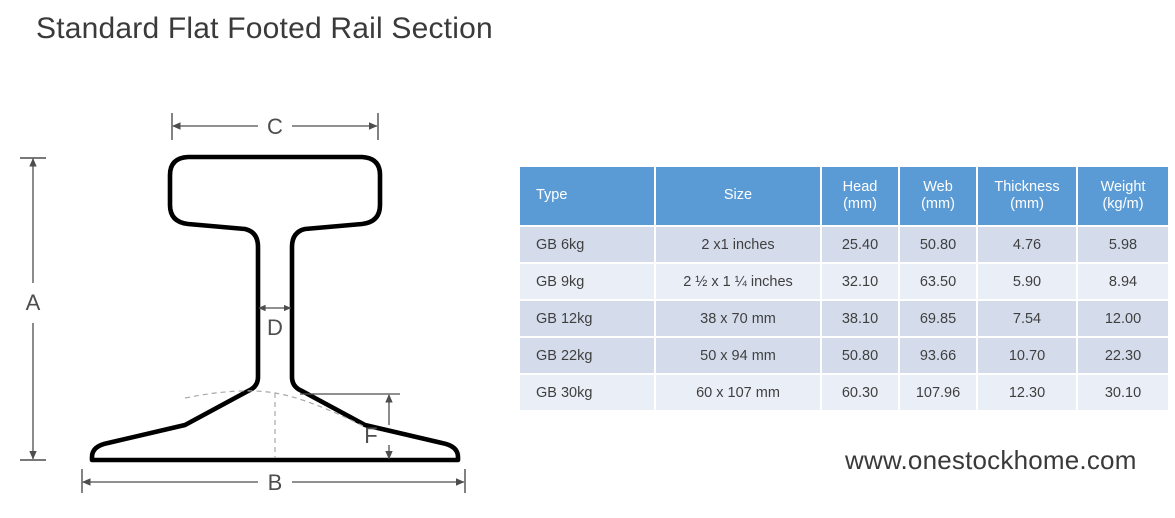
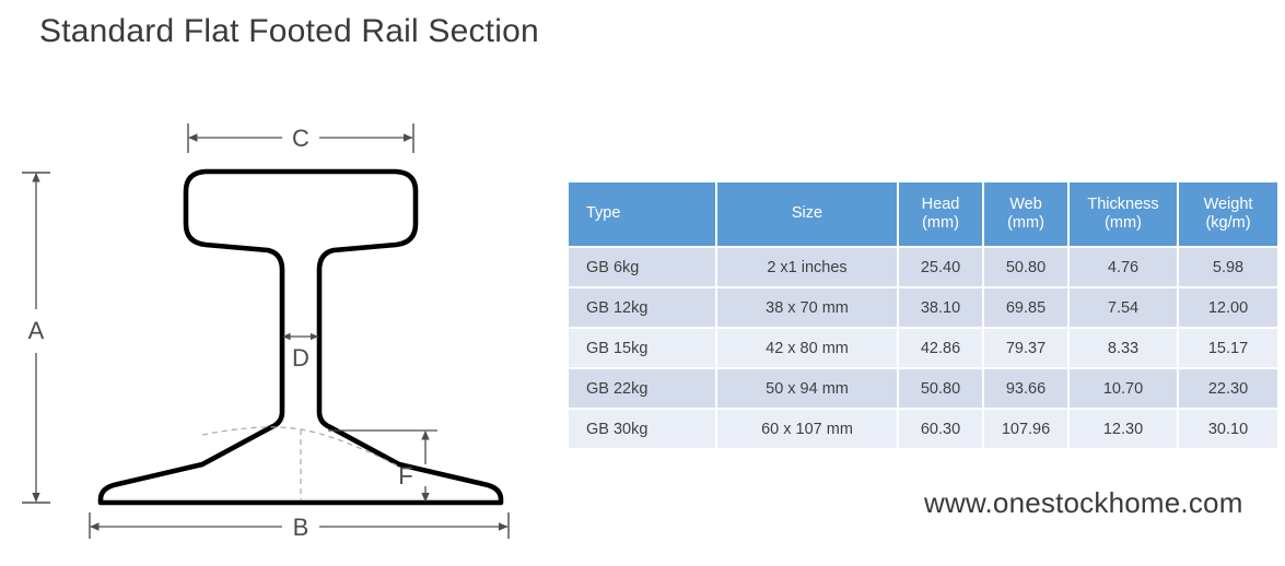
  Standard Flat Footed Rail Section
  A
  B
  C
  D
  F
  Type	Size	Head (mm)	Web (mm)	Thickness (mm)	Weight (kg/m)
  GB 6kg	2 x1 inches	25.40	50.80	4.76	5.98
- GB 9kg	2 ½ x 1 ¼ inches	32.10	63.50	5.90	8.94
  GB 12kg	38 x 70 mm	38.10	69.85	7.54	12.00
+ GB 15kg	42 x 80 mm	42.86	79.37	8.33	15.17
  GB 22kg	50 x 94 mm	50.80	93.66	10.70	22.30
  GB 30kg	60 x 107 mm	60.30	107.96	12.30	30.10
  www.onestockhome.com
